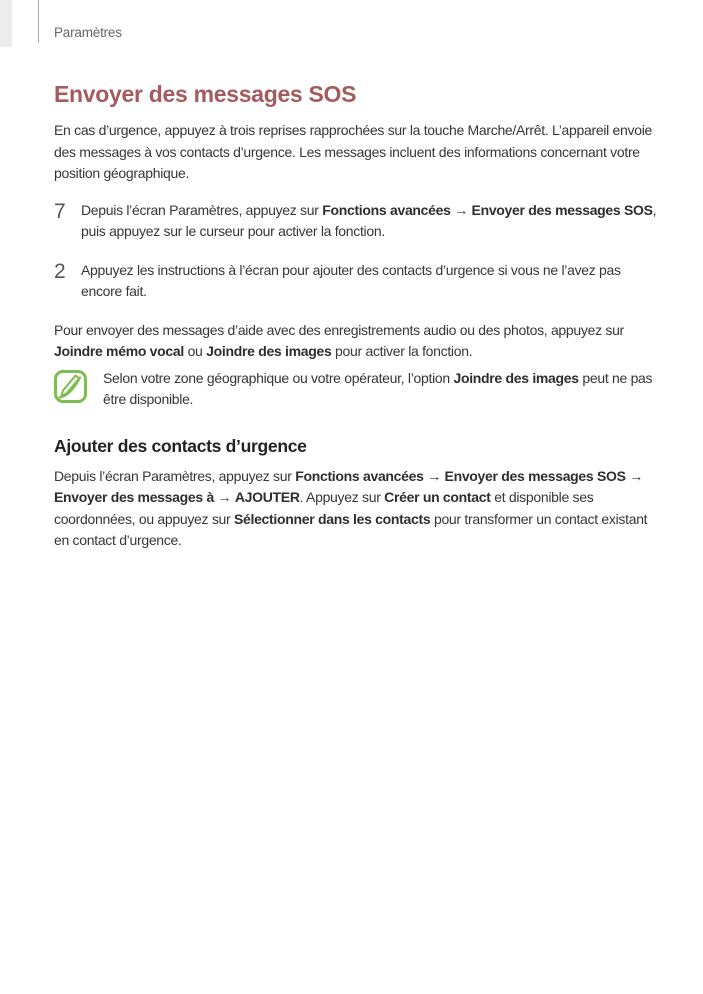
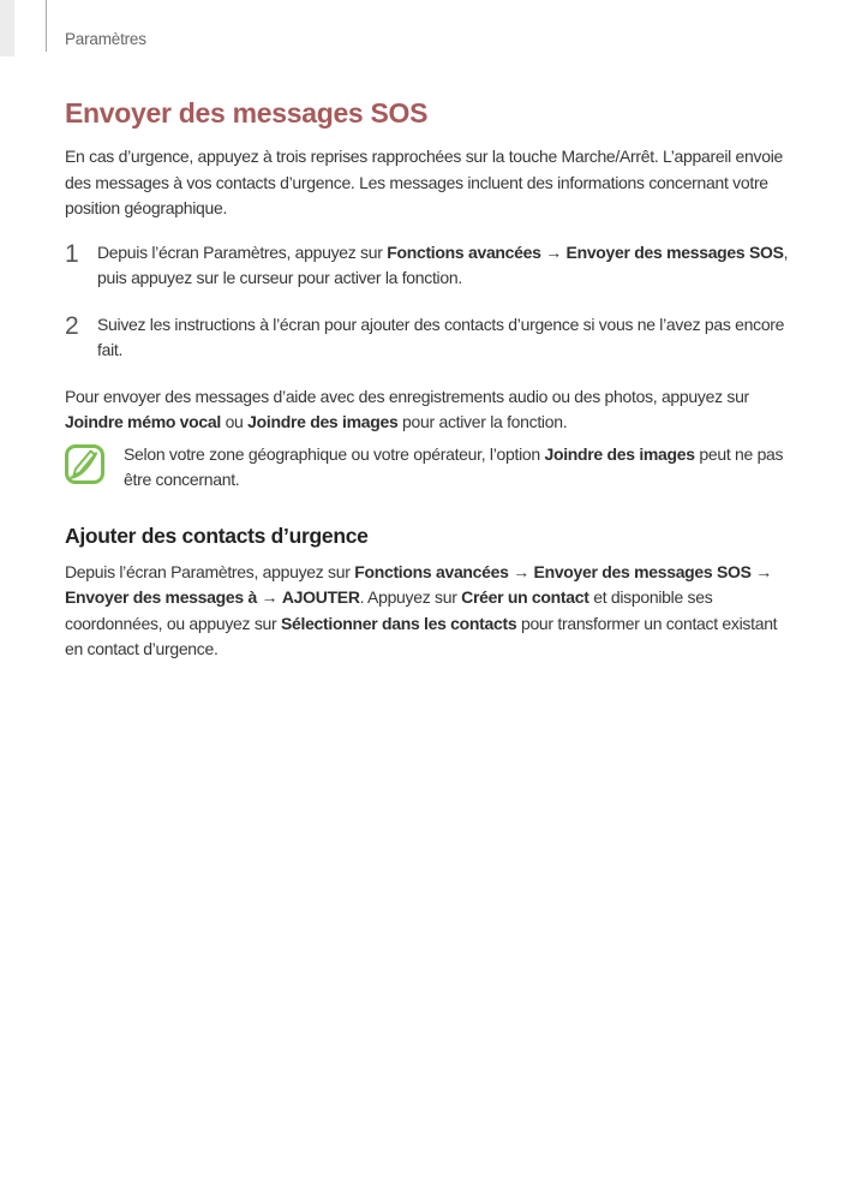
  Paramètres
  Envoyer des messages SOS
  En cas d’urgence, appuyez à trois reprises rapprochées sur la touche Marche/Arrêt. L’appareil envoie des messages à vos contacts d’urgence. Les messages incluent des informations concernant votre position géographique.
- 7
+ 1
  Depuis l’écran Paramètres, appuyez sur Fonctions avancées → Envoyer des messages SOS, puis appuyez sur le curseur pour activer la fonction.
  2
- Appuyez les instructions à l’écran pour ajouter des contacts d’urgence si vous ne l’avez pas encore fait.
+ Suivez les instructions à l’écran pour ajouter des contacts d’urgence si vous ne l’avez pas encore fait.
  Pour envoyer des messages d’aide avec des enregistrements audio ou des photos, appuyez sur Joindre mémo vocal ou Joindre des images pour activer la fonction.
- Selon votre zone géographique ou votre opérateur, l’option Joindre des images peut ne pas être disponible.
+ Selon votre zone géographique ou votre opérateur, l’option Joindre des images peut ne pas être concernant.
  Ajouter des contacts d’urgence
  Depuis l’écran Paramètres, appuyez sur Fonctions avancées → Envoyer des messages SOS → Envoyer des messages à → AJOUTER. Appuyez sur Créer un contact et disponible ses coordonnées, ou appuyez sur Sélectionner dans les contacts pour transformer un contact existant en contact d’urgence.
